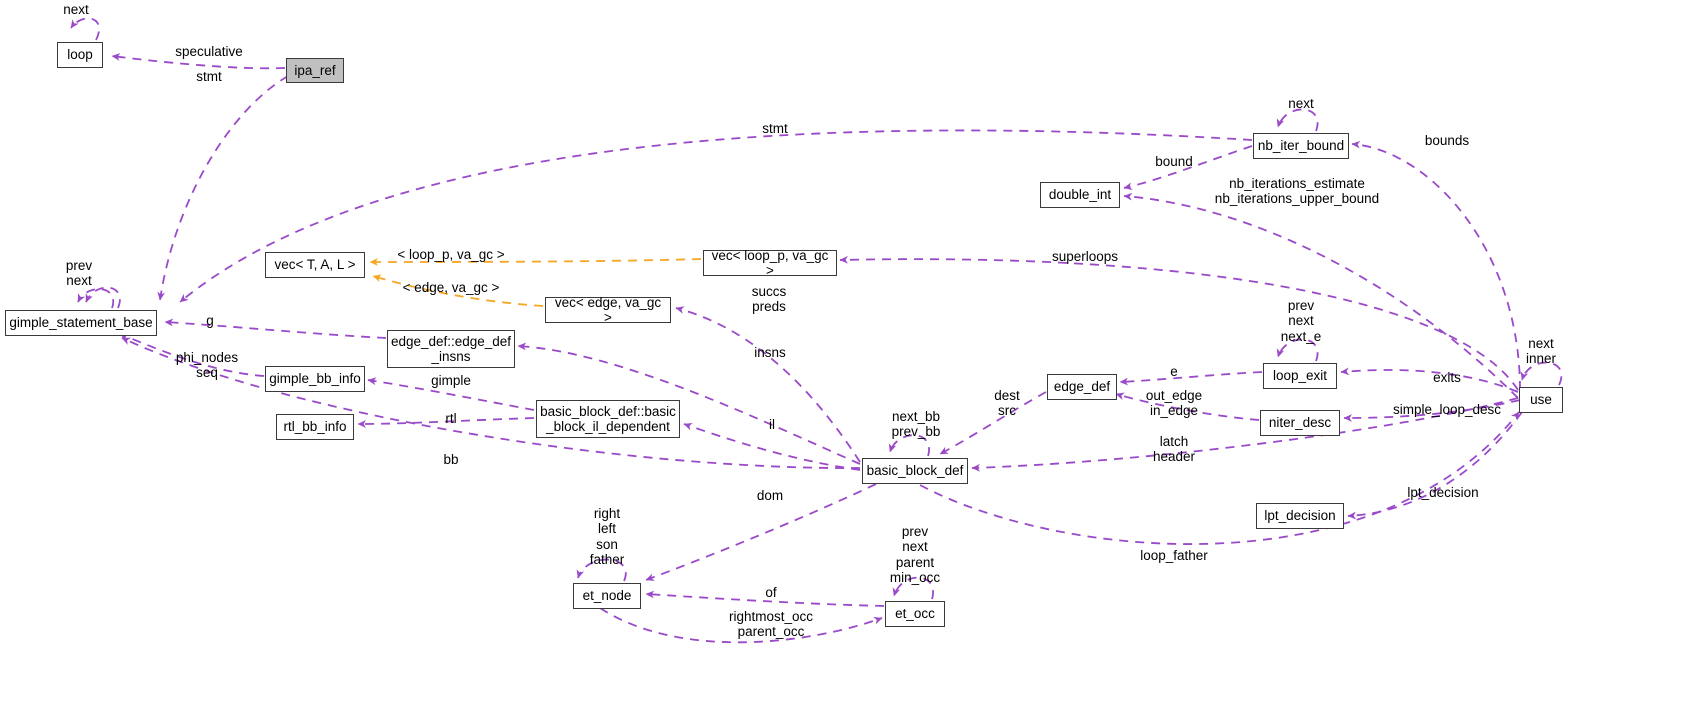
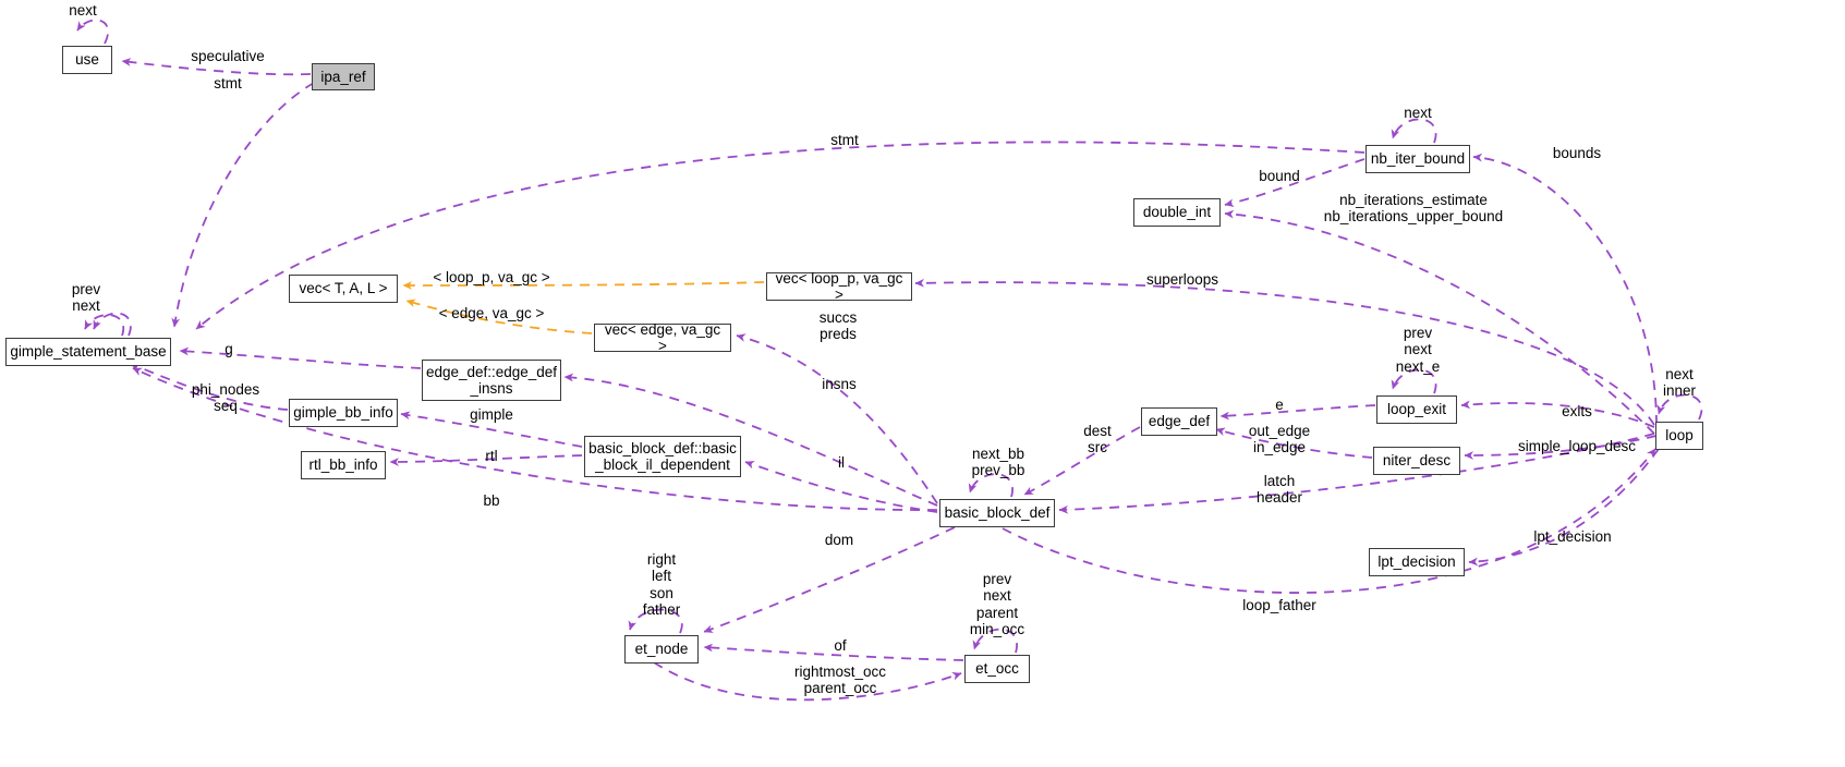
- loop
+ use
  ipa_ref
  gimple_statement_base
  vec< T, A, L >
  gimple_bb_info
  rtl_bb_info
  edge_def::edge_def
  _insns
  vec< edge, va_gc >
  basic_block_def::basic
  _block_il_dependent
  et_node
  vec< loop_p, va_gc >
  basic_block_def
  et_occ
  double_int
  edge_def
  nb_iter_bound
  loop_exit
  niter_desc
  lpt_decision
- use
+ loop
  next
  speculative
  stmt
  prev
  next
  g
  phi_nodes
  seq
  < loop_p, va_gc >
  < edge, va_gc >
  gimple
  rtl
  bb
  stmt
  succs
  preds
  insns
  il
  dom
  of
  rightmost_occ
  parent_occ
  right
  left
  son
  father
  prev
  next
  parent
  min_occ
  next_bb
  prev_bb
  dest
  src
  bound
  superloops
  nb_iterations_estimate
  nb_iterations_upper_bound
  next
  bounds
  e
  out_edge
  in_edge
  latch
  header
  prev
  next
  next_e
  exits
  simple_loop_desc
  next
  inner
  lpt_decision
  loop_father
